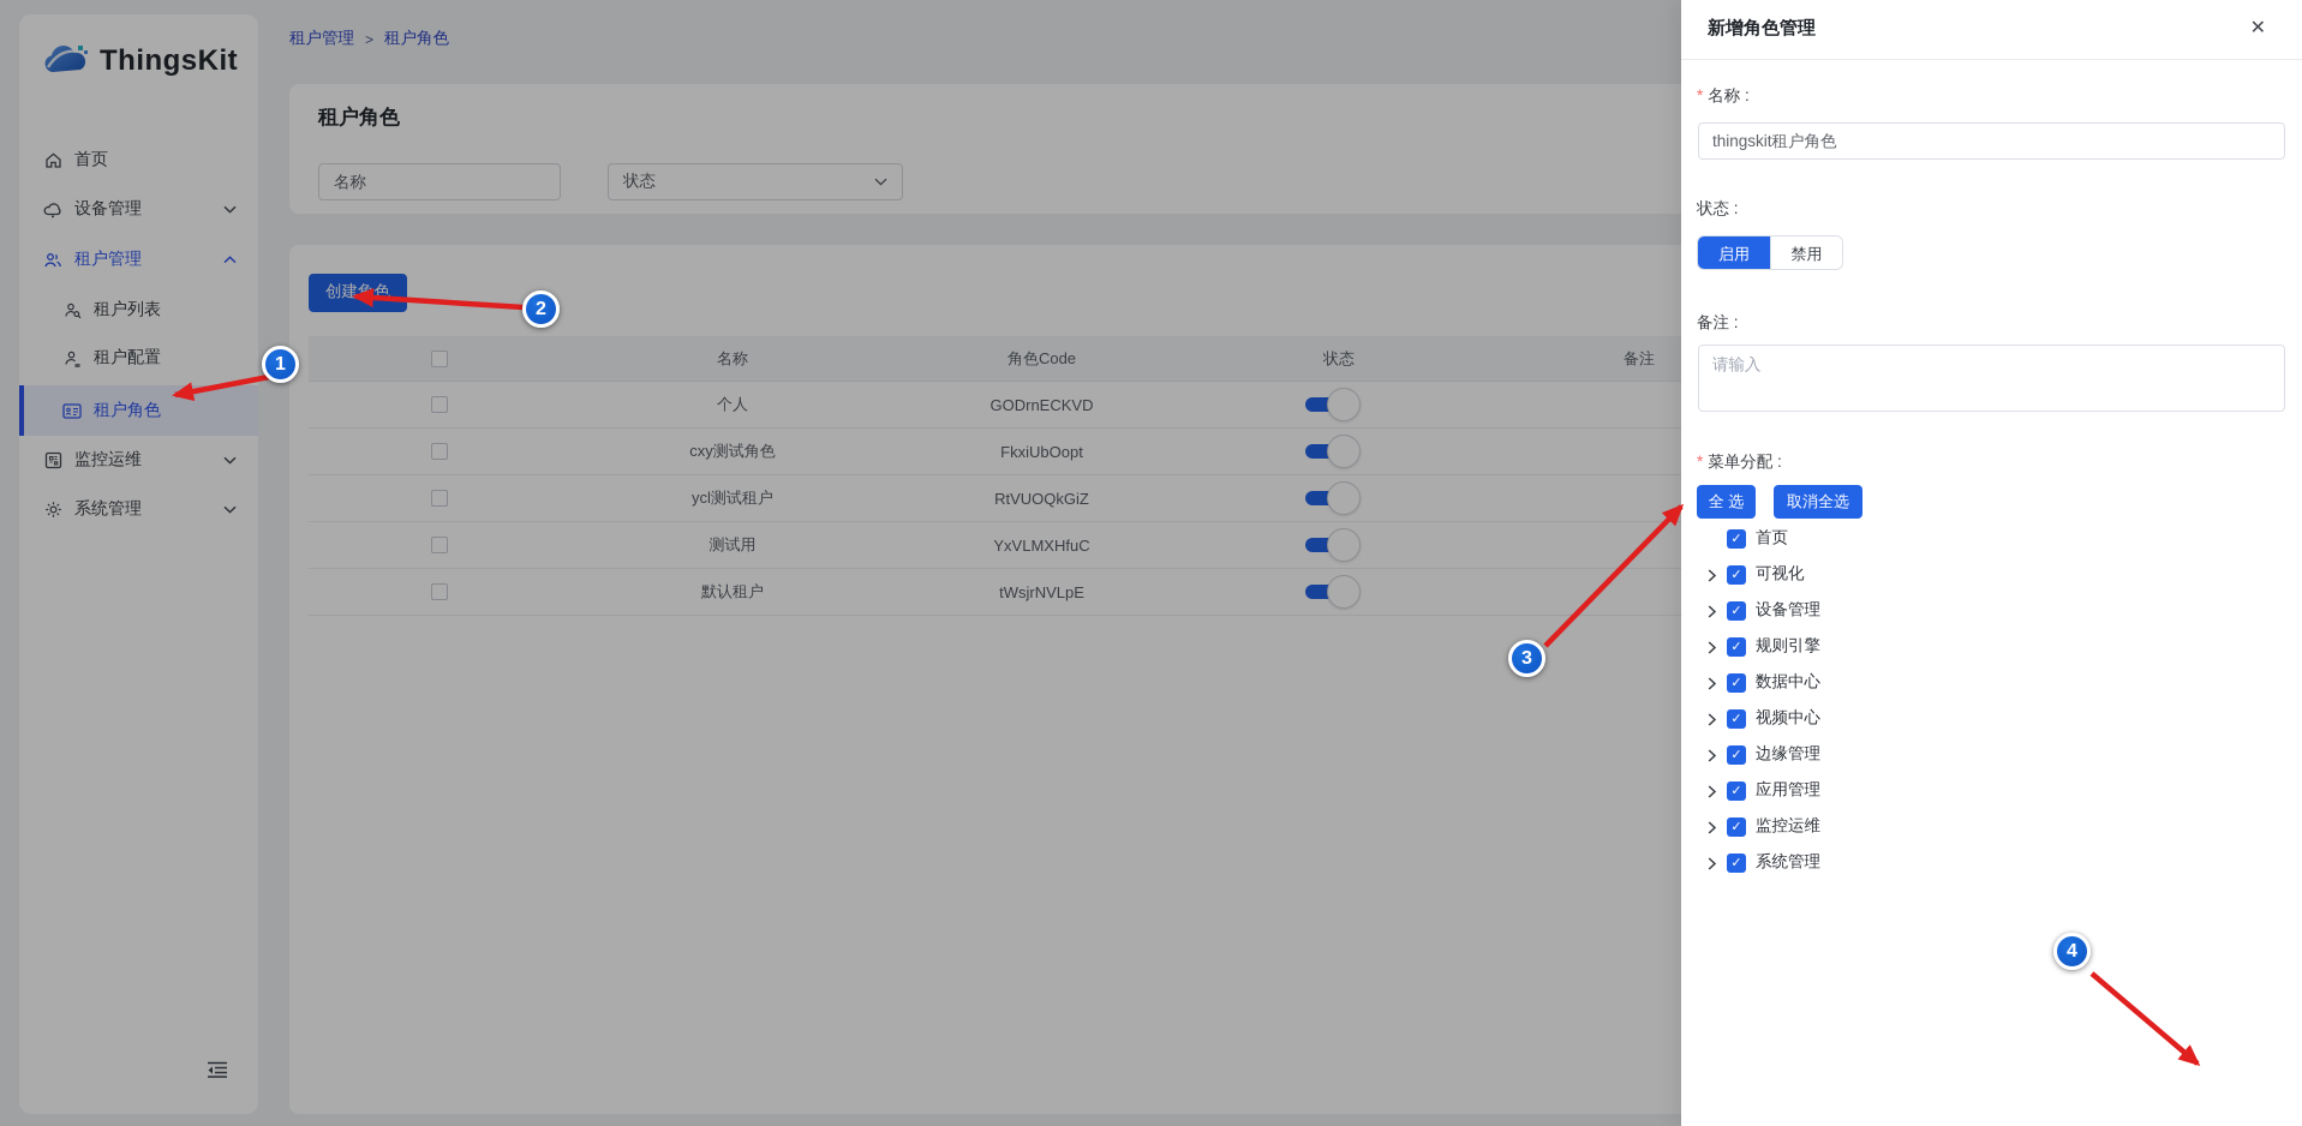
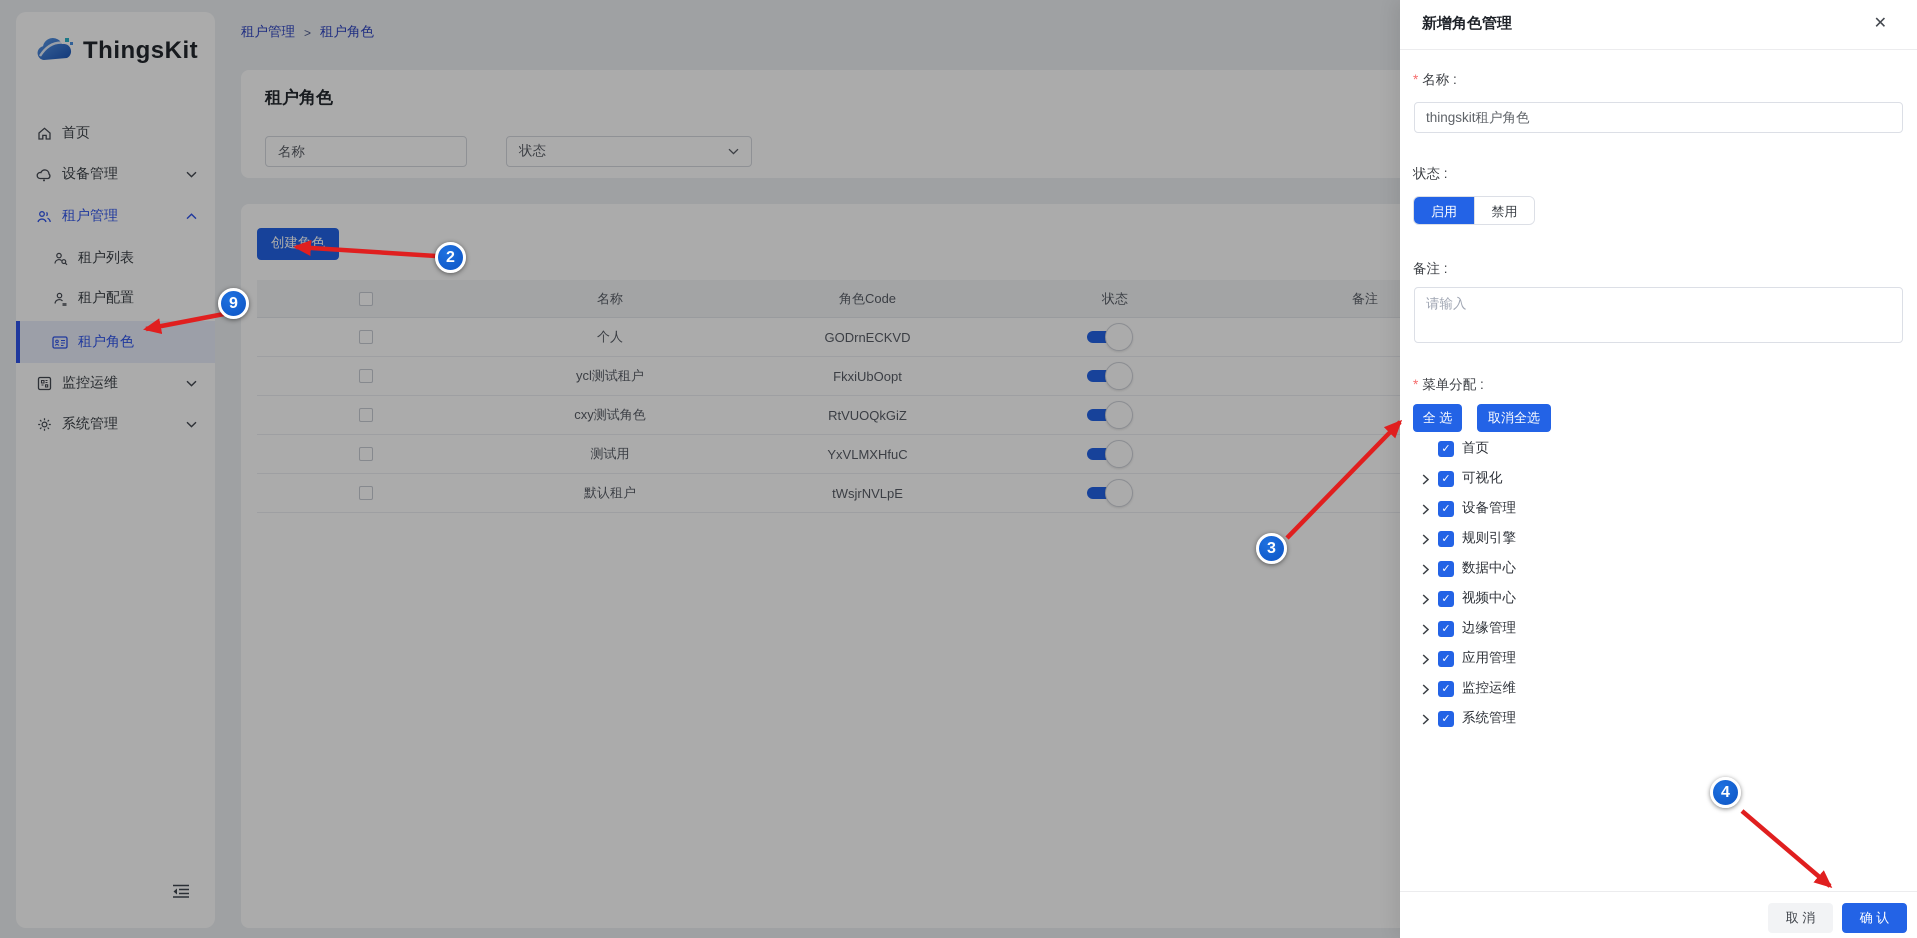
  ThingsKit
  首页
  设备管理
  租户管理
  租户列表
  租户配置
  租户角色
  监控运维
  系统管理
  租户管理
  >
  租户角色
  租户角色
  名称
  状态
  创建角色
  名称
  角色Code
  状态
  备注
  个人
  GODrnECKVD
- cxy测试角色
+ ycl测试租户
  FkxiUbOopt
- ycl测试租户
+ cxy测试角色
  RtVUOQkGiZ
  测试用
  YxVLMXHfuC
  默认租户
  tWsjrNVLpE
  新增角色管理
  ✕
  *
  名称 :
  thingskit租户角色
  状态 :
  启用
  禁用
  备注 :
  请输入
  *
  菜单分配 :
  全 选
  取消全选
  首页
  可视化
  设备管理
  规则引擎
  数据中心
  视频中心
  边缘管理
  应用管理
  监控运维
  系统管理
+ 取 消
+ 确 认
- 1
+ 9
  2
  3
  4
